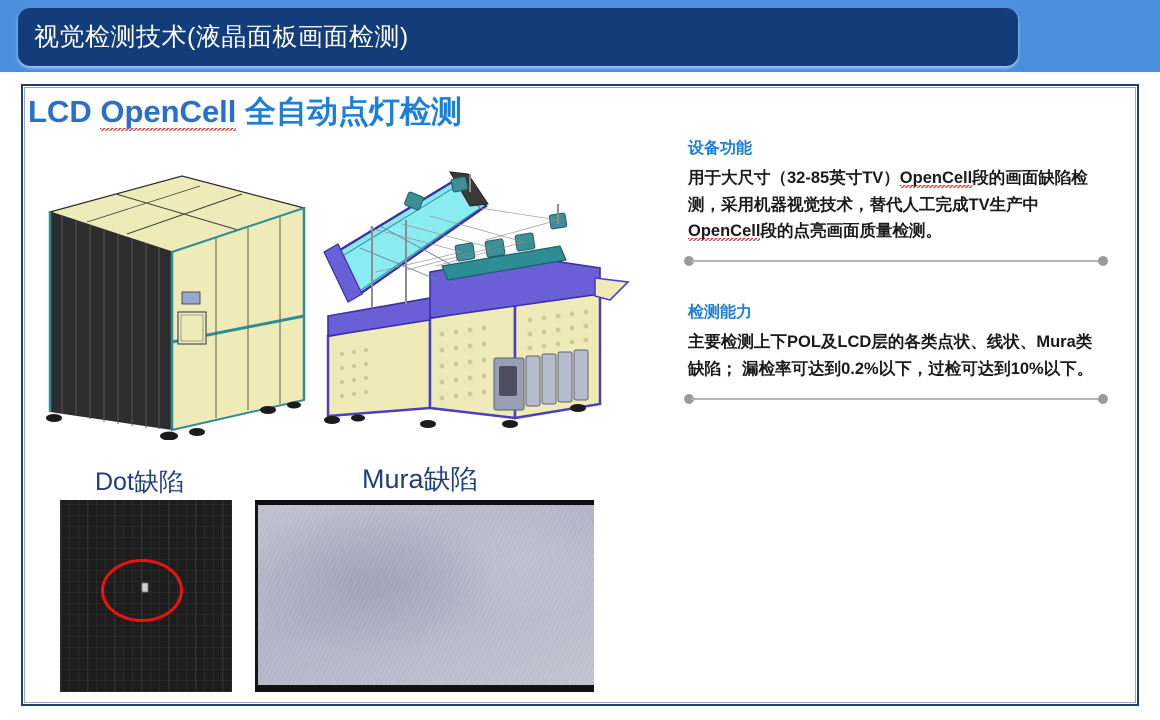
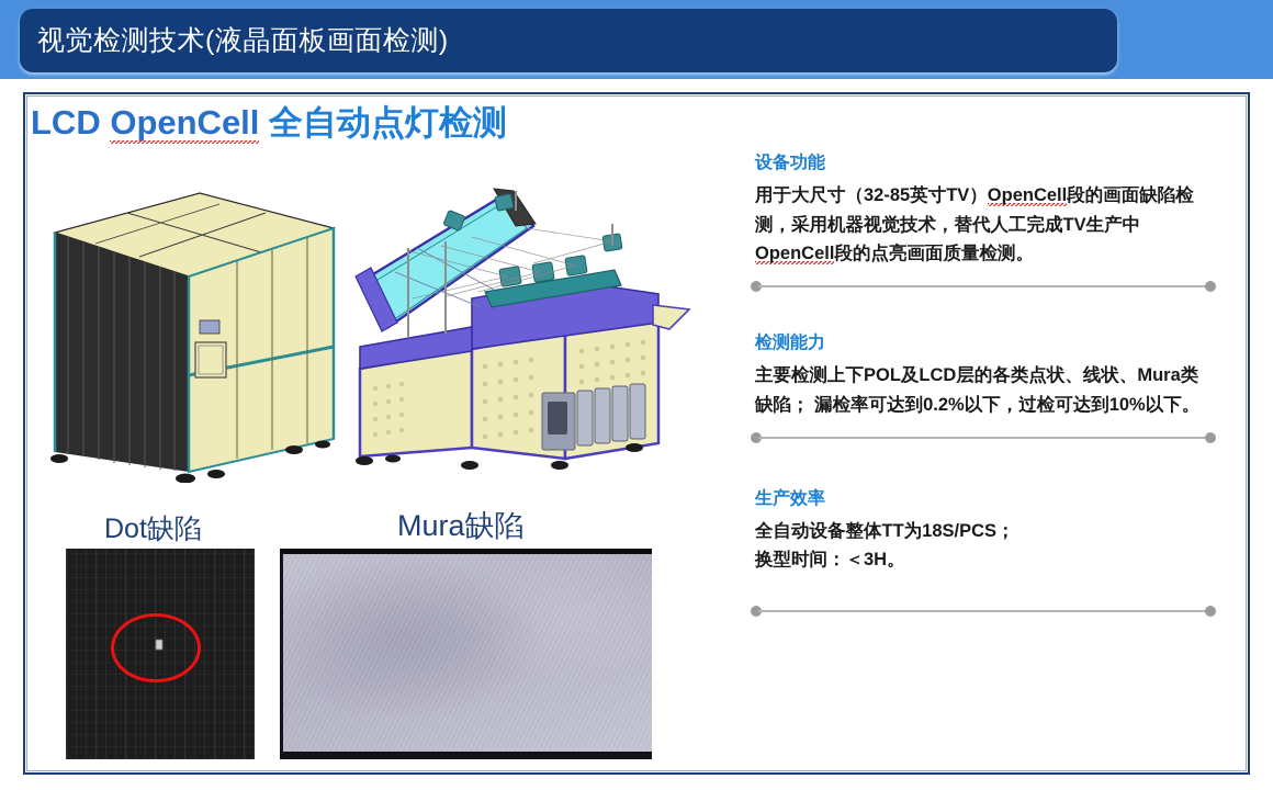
  视觉检测技术(液晶面板画面检测)
  LCD OpenCell 全自动点灯检测
  Dot缺陷
  Mura缺陷
  设备功能
  用于大尺寸（32-85英寸TV）OpenCell段的画面缺陷检测，采用机器视觉技术，替代人工完成TV生产中OpenCell段的点亮画面质量检测。
  检测能力
  主要检测上下POL及LCD层的各类点状、线状、Mura类缺陷； 漏检率可达到0.2%以下，过检可达到10%以下。
+ 生产效率
+ 全自动设备整体TT为18S/PCS；
+ 换型时间：＜3H。
